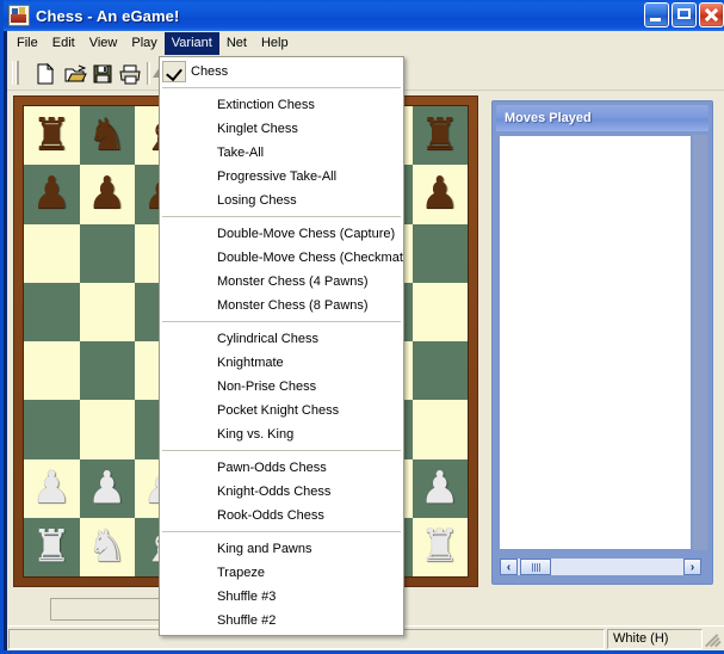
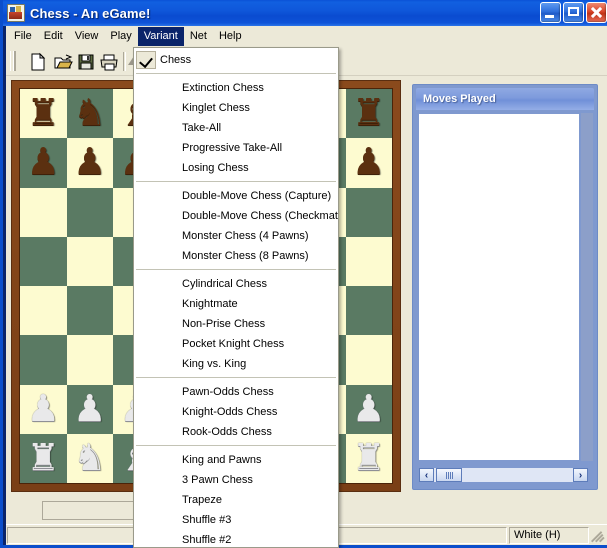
  Chess - An eGame!
  File
  Edit
  View
  Play
  Variant
  Net
  Help
  ♜
  ♞
  ♜
  ♟
  ♟
  ♟
  ♟
  ♟
  ♟
  ♜
  ♞
  ♜
  Moves Played
  ‹
  ›
  White (H)
  Chess
  Extinction Chess
  Kinglet Chess
  Take-All
  Progressive Take-All
  Losing Chess
  Double-Move Chess (Capture)
  Double-Move Chess (Checkmat
  Monster Chess (4 Pawns)
  Monster Chess (8 Pawns)
  Cylindrical Chess
  Knightmate
  Non-Prise Chess
  Pocket Knight Chess
  King vs. King
  Pawn-Odds Chess
  Knight-Odds Chess
  Rook-Odds Chess
  King and Pawns
+ 3 Pawn Chess
  Trapeze
  Shuffle #3
  Shuffle #2
